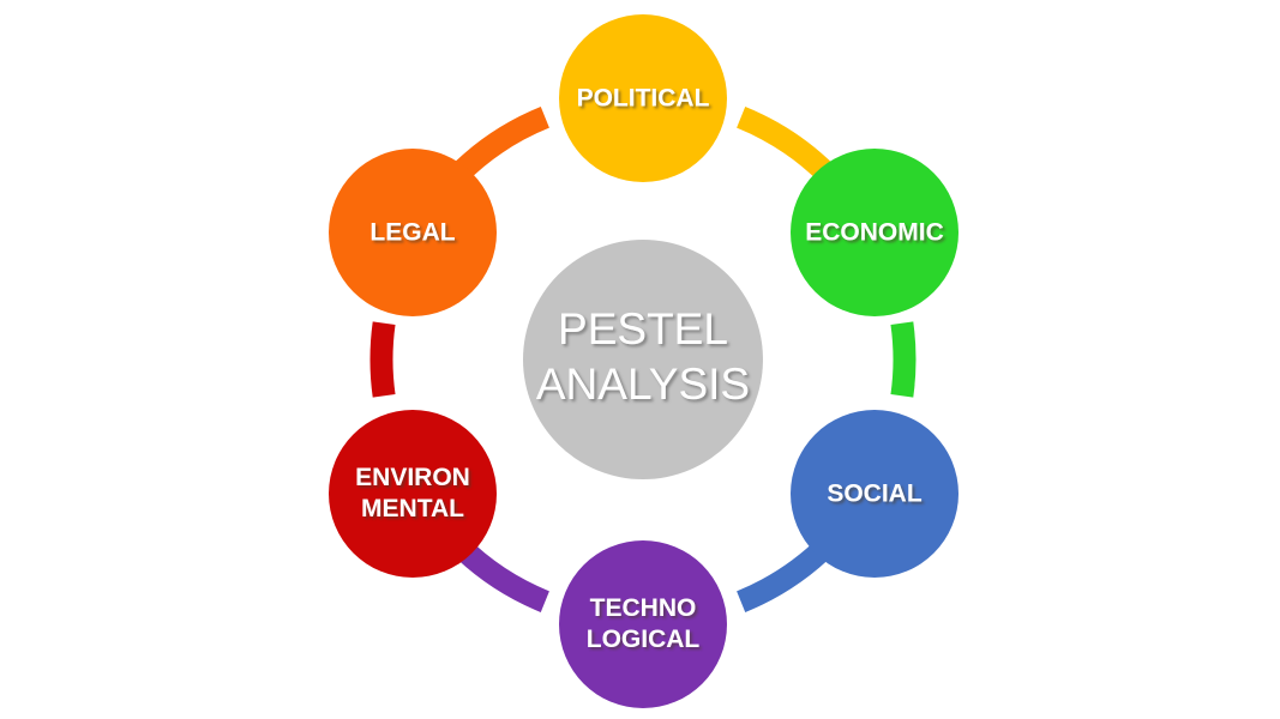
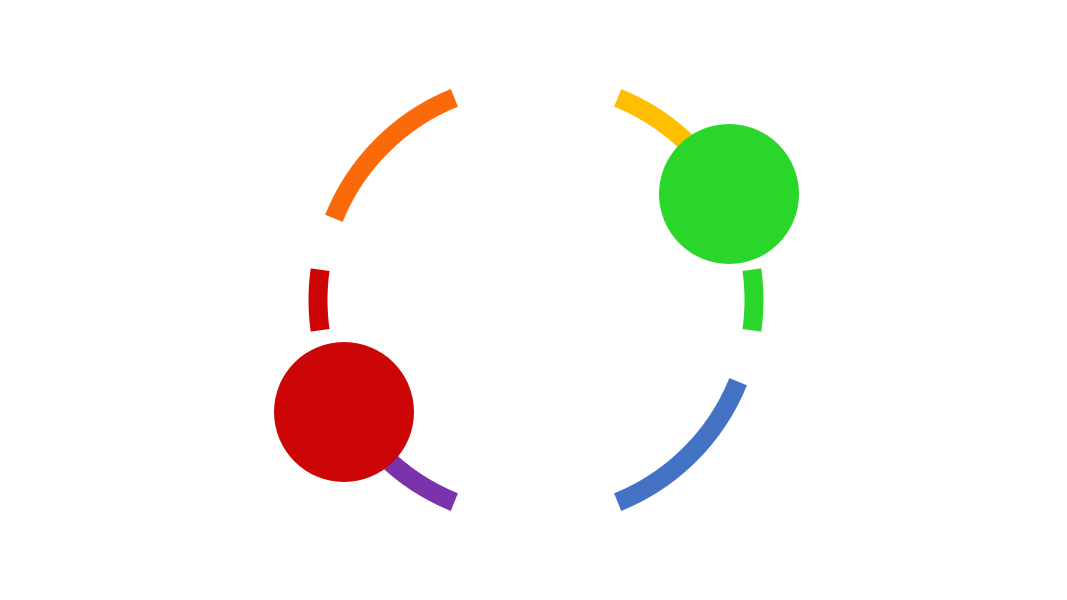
- PESTEL ANALYSIS
- POLITICAL
- ECONOMIC
- SOCIAL
- TECHNO LOGICAL
- ENVIRON MENTAL
- LEGAL
